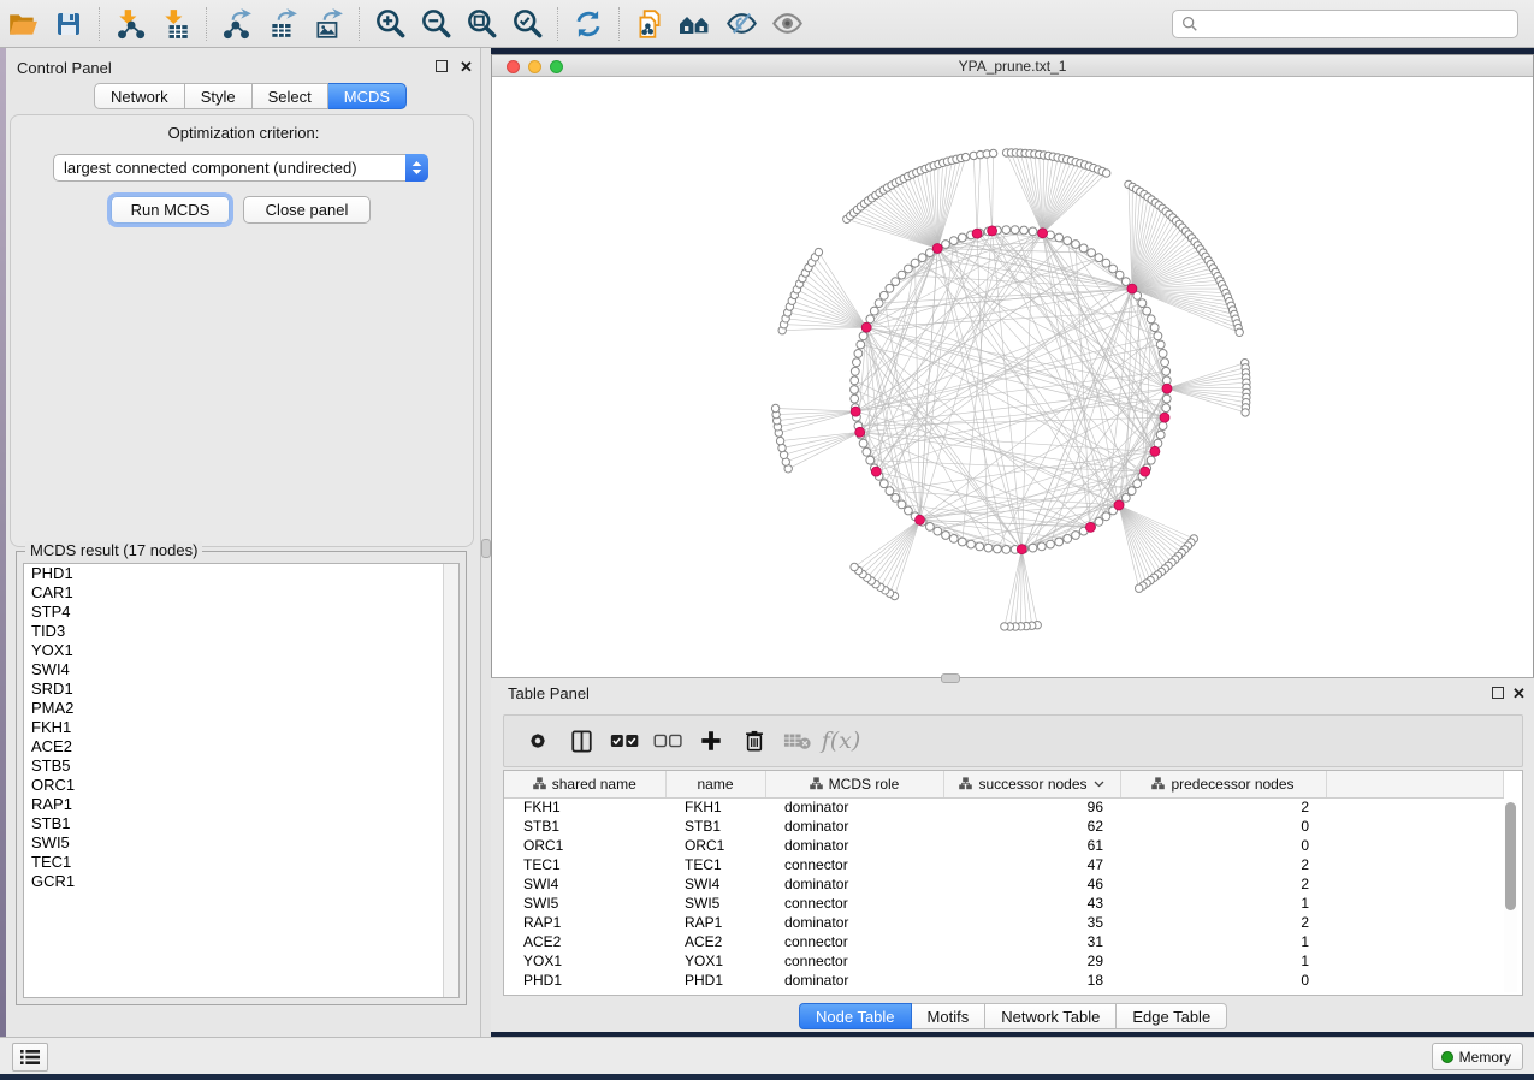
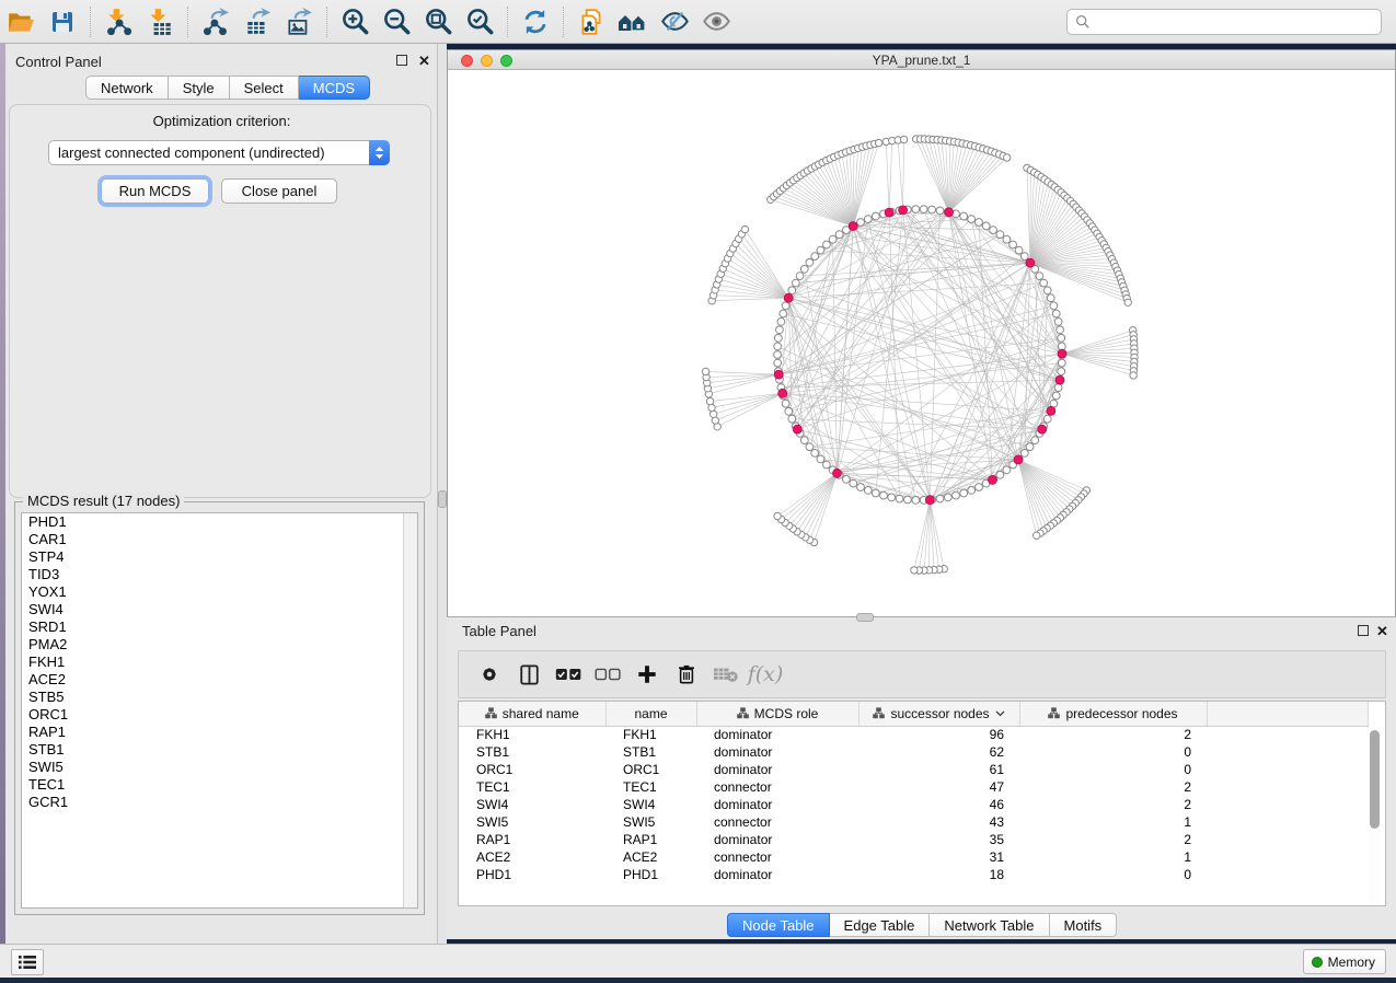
  Control Panel
  ✕
  Network
  Style
  Select
  MCDS
  Optimization criterion:
  largest connected component (undirected)
  Run MCDS
  Close panel
  MCDS result (17 nodes)
  PHD1
  CAR1
  STP4
  TID3
  YOX1
  SWI4
  SRD1
  PMA2
  FKH1
  ACE2
  STB5
  ORC1
  RAP1
  STB1
  SWI5
  TEC1
  GCR1
  YPA_prune.txt_1
  Table Panel
  ✕
  f(x)
  shared name	name	MCDS role	successor nodes	predecessor nodes
  FKH1	FKH1	dominator	96	2
  STB1	STB1	dominator	62	0
  ORC1	ORC1	dominator	61	0
  TEC1	TEC1	connector	47	2
  SWI4	SWI4	dominator	46	2
  SWI5	SWI5	connector	43	1
  RAP1	RAP1	dominator	35	2
  ACE2	ACE2	connector	31	1
- YOX1	YOX1	connector	29	1
  PHD1	PHD1	dominator	18	0
  Node Table
- Motifs
+ Edge Table
  Network Table
- Edge Table
+ Motifs
  Memory
